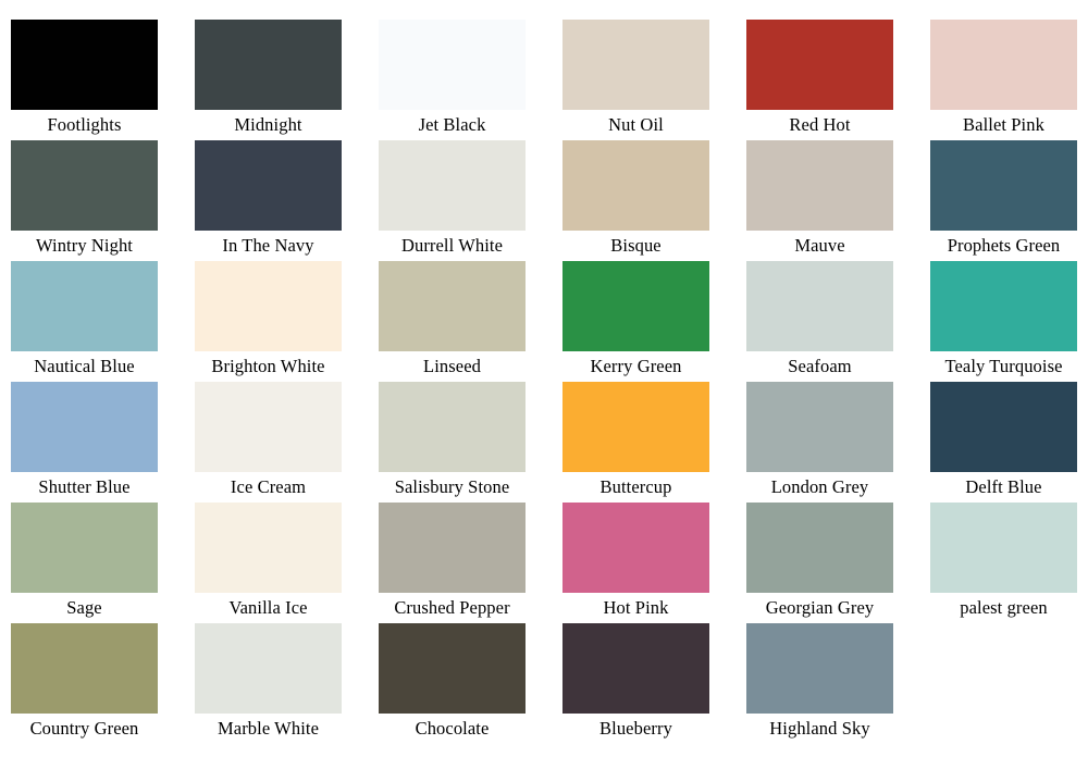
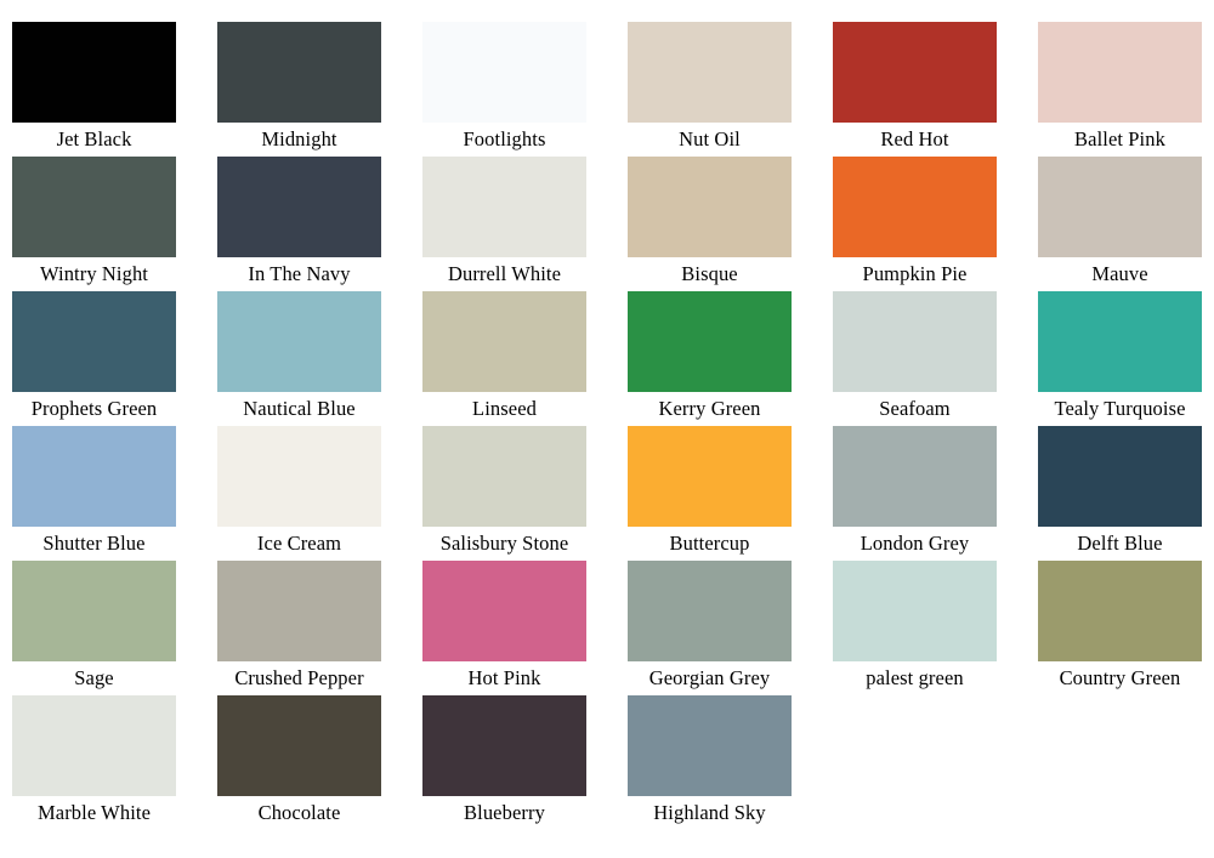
- Footlights
+ Jet Black
  Midnight
- Jet Black
+ Footlights
  Nut Oil
  Red Hot
  Ballet Pink
  Wintry Night
  In The Navy
  Durrell White
  Bisque
+ Pumpkin Pie
  Mauve
  Prophets Green
  Nautical Blue
- Brighton White
  Linseed
  Kerry Green
  Seafoam
  Tealy Turquoise
  Shutter Blue
  Ice Cream
  Salisbury Stone
  Buttercup
  London Grey
  Delft Blue
  Sage
- Vanilla Ice
  Crushed Pepper
  Hot Pink
  Georgian Grey
  palest green
  Country Green
  Marble White
  Chocolate
  Blueberry
  Highland Sky
